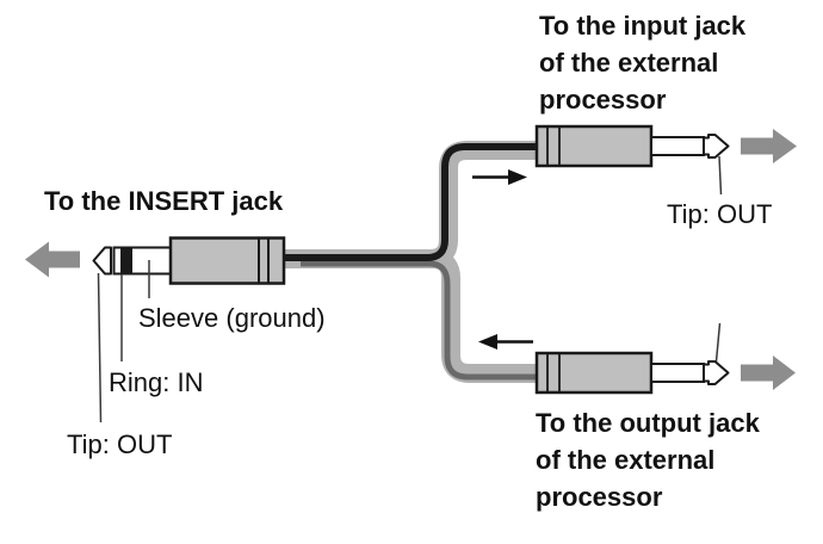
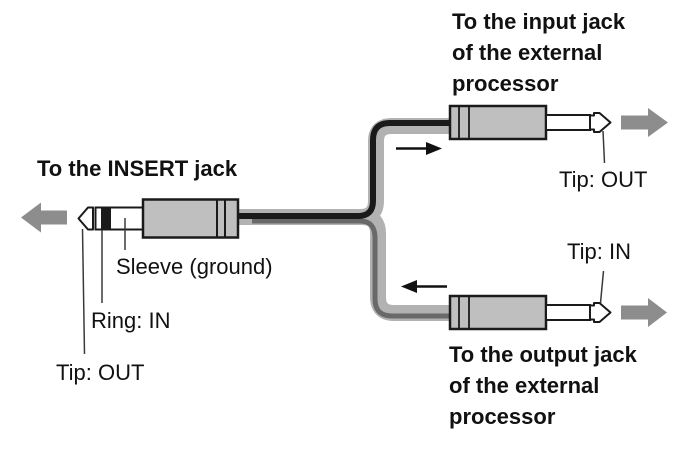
  To the INSERT jack
  To the input jack
  of the external
  processor
  Tip: OUT
+ Tip: IN
  Sleeve (ground)
  Ring: IN
  Tip: OUT
  To the output jack
  of the external
  processor
